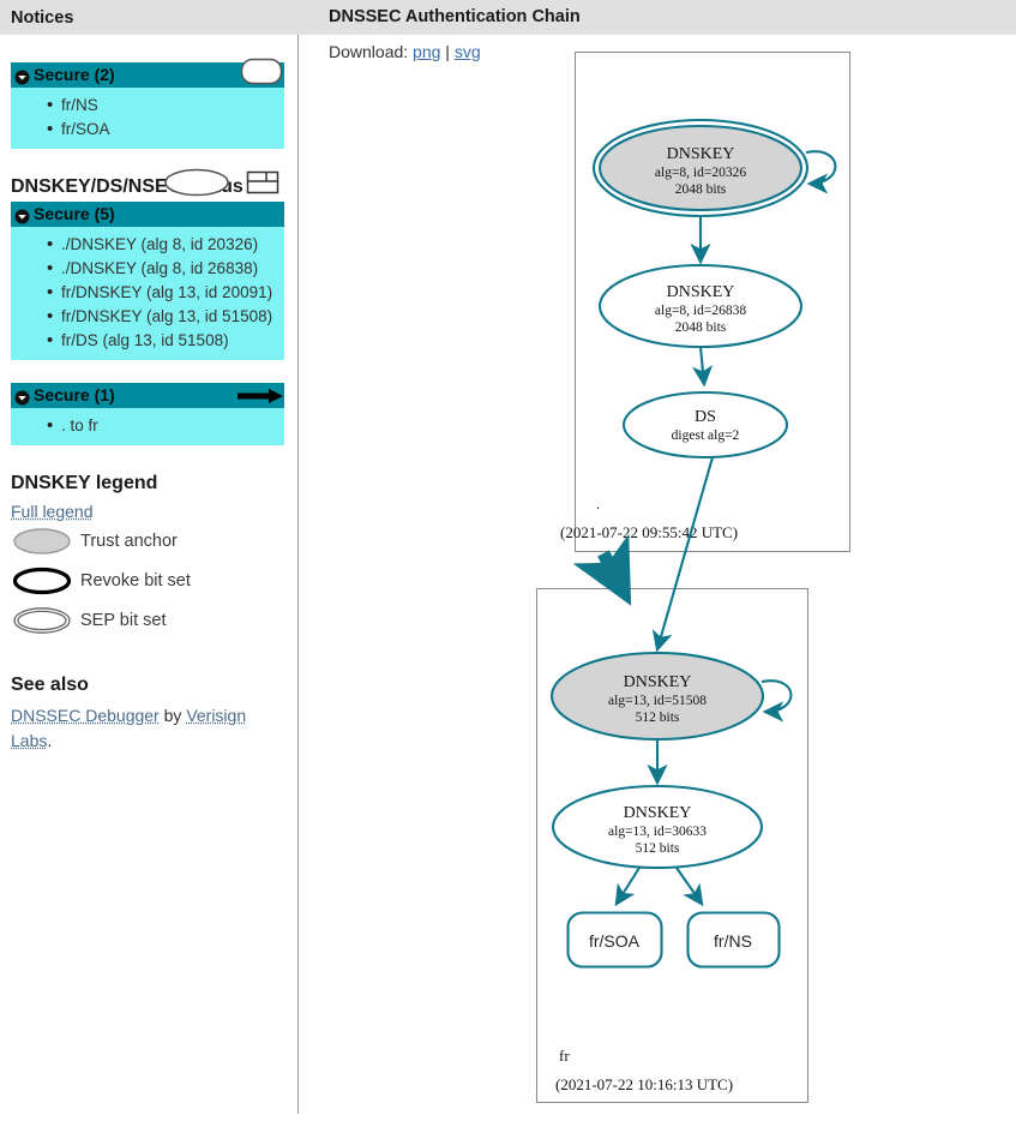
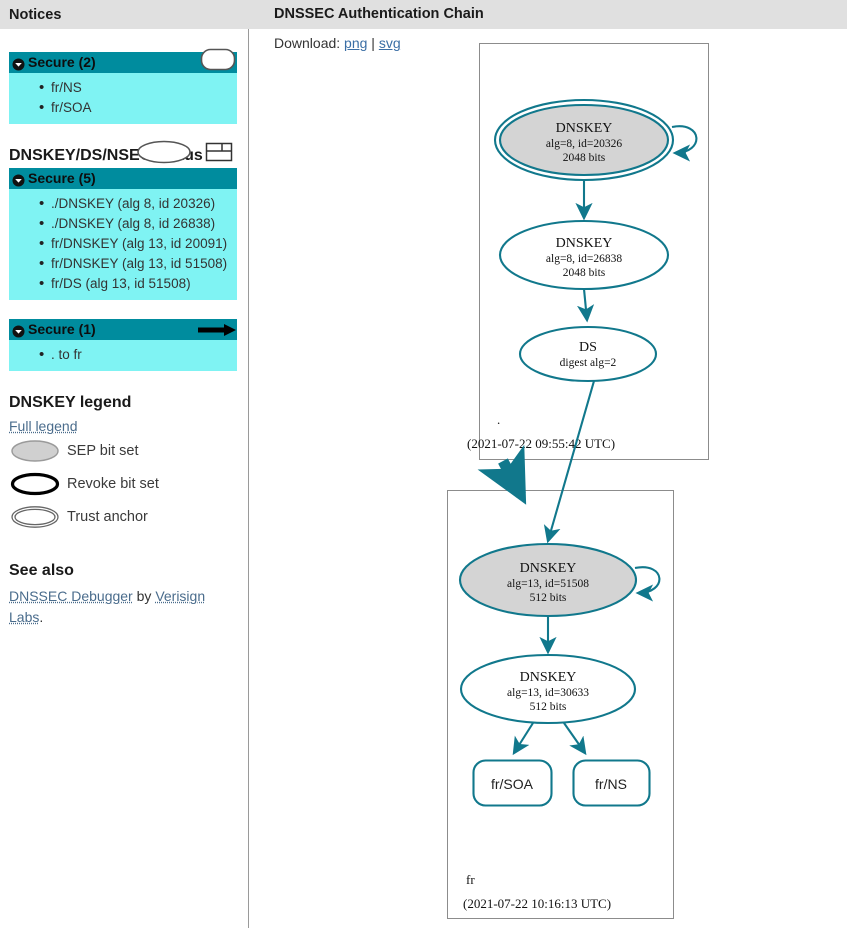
  Notices
  DNSSEC Authentication Chain
  Secure (2)
  fr/NS
  fr/SOA
  DNSKEY/DS/NSEs
  Secure (5)
  ./DNSKEY (alg 8, id 20326)
  ./DNSKEY (alg 8, id 26838)
  fr/DNSKEY (alg 13, id 20091)
  fr/DNSKEY (alg 13, id 51508)
  fr/DS (alg 13, id 51508)
  Secure (1)
  . to fr
  DNSKEY legend
  Full legend
- Trust anchor
+ SEP bit set
  Revoke bit set
- SEP bit set
+ Trust anchor
  See also
  DNSSEC Debugger by Verisign Labs.
  Download: png | svg
  DNSKEY
  alg=8, id=20326
  2048 bits
  DNSKEY
  alg=8, id=26838
  2048 bits
  DS
  digest alg=2
  .
  (2021-07-22 09:55:42 UTC)
  DNSKEY
  alg=13, id=51508
  512 bits
  DNSKEY
  alg=13, id=30633
  512 bits
  fr/SOA
  fr/NS
  fr
  (2021-07-22 10:16:13 UTC)
